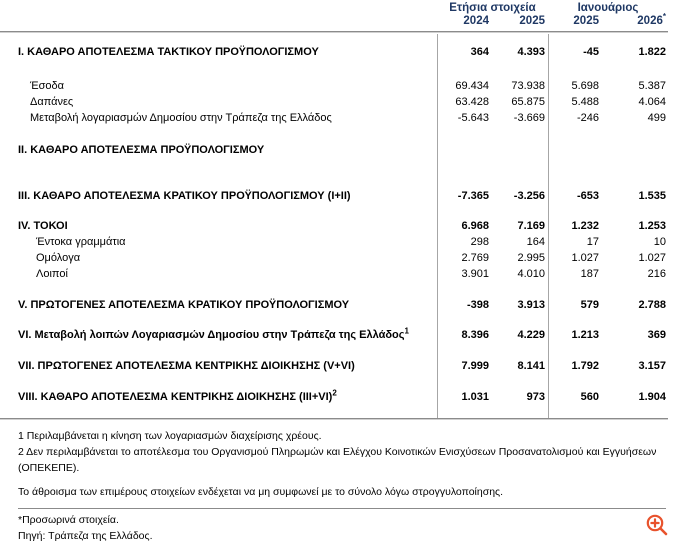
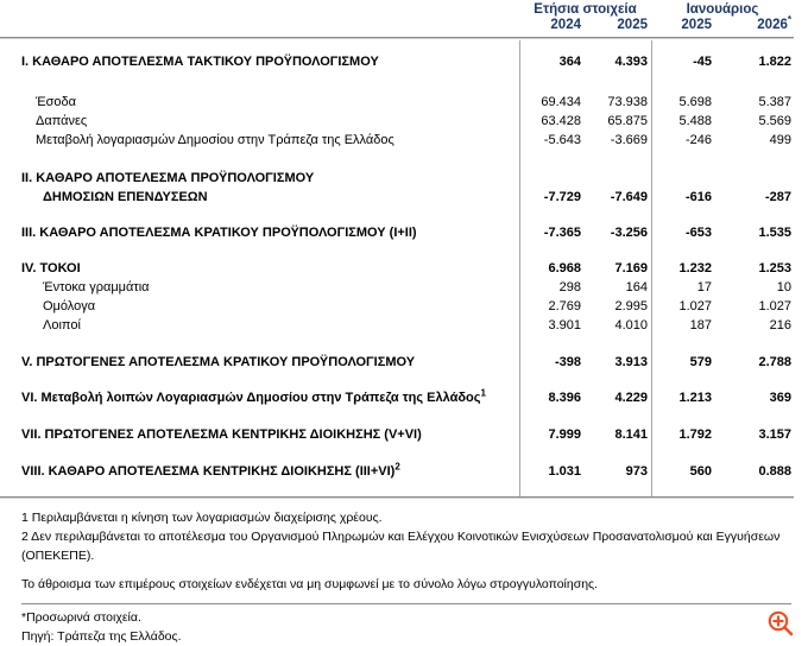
  Ετήσια στοιχεία
  Ιανουάριος
  2024
  2025
  2025
  2026*
  I. ΚΑΘΑΡΟ ΑΠΟΤΕΛΕΣΜΑ ΤΑΚΤΙΚΟΥ ΠΡΟΫΠΟΛΟΓΙΣΜΟΥ
  364
  4.393
  -45
  1.822
  Έσοδα
  69.434
  73.938
  5.698
  5.387
  Δαπάνες
  63.428
  65.875
  5.488
- 4.064
+ 5.569
  Μεταβολή λογαριασμών Δημοσίου στην Τράπεζα της Ελλάδος
  -5.643
  -3.669
  -246
  499
  II. ΚΑΘΑΡΟ ΑΠΟΤΕΛΕΣΜΑ ΠΡΟΫΠΟΛΟΓΙΣΜΟΥ
+ ΔΗΜΟΣΙΩΝ ΕΠΕΝΔΥΣΕΩΝ
+ -7.729
+ -7.649
+ -616
+ -287
  III. ΚΑΘΑΡΟ ΑΠΟΤΕΛΕΣΜΑ ΚΡΑΤΙΚΟΥ ΠΡΟΫΠΟΛΟΓΙΣΜΟΥ (I+II)
  -7.365
  -3.256
  -653
  1.535
  IV. ΤΟΚΟΙ
  6.968
  7.169
  1.232
  1.253
  Έντοκα γραμμάτια
  298
  164
  17
  10
  Ομόλογα
  2.769
  2.995
  1.027
  1.027
  Λοιποί
  3.901
  4.010
  187
  216
  V. ΠΡΩΤΟΓΕΝΕΣ ΑΠΟΤΕΛΕΣΜΑ ΚΡΑΤΙΚΟΥ ΠΡΟΫΠΟΛΟΓΙΣΜΟΥ
  -398
  3.913
  579
  2.788
  VI. Μεταβολή λοιπών Λογαριασμών Δημοσίου στην Τράπεζα της Ελλάδος1
  8.396
  4.229
  1.213
  369
  VII. ΠΡΩΤΟΓΕΝΕΣ ΑΠΟΤΕΛΕΣΜΑ ΚΕΝΤΡΙΚΗΣ ΔΙΟΙΚΗΣΗΣ (V+VI)
  7.999
  8.141
  1.792
  3.157
  VIII. ΚΑΘΑΡΟ ΑΠΟΤΕΛΕΣΜΑ ΚΕΝΤΡΙΚΗΣ ΔΙΟΙΚΗΣΗΣ (III+VI)2
  1.031
  973
  560
- 1.904
+ 0.888
  1 Περιλαμβάνεται η κίνηση των λογαριασμών διαχείρισης χρέους.
  2 Δεν περιλαμβάνεται το αποτέλεσμα του Οργανισμού Πληρωμών και Ελέγχου Κοινοτικών Ενισχύσεων Προσανατολισμού και Εγγυήσεων (ΟΠΕΚΕΠΕ).
  Το άθροισμα των επιμέρους στοιχείων ενδέχεται να μη συμφωνεί με το σύνολο λόγω στρογγυλοποίησης.
  *Προσωρινά στοιχεία.
  Πηγή: Τράπεζα της Ελλάδος.
